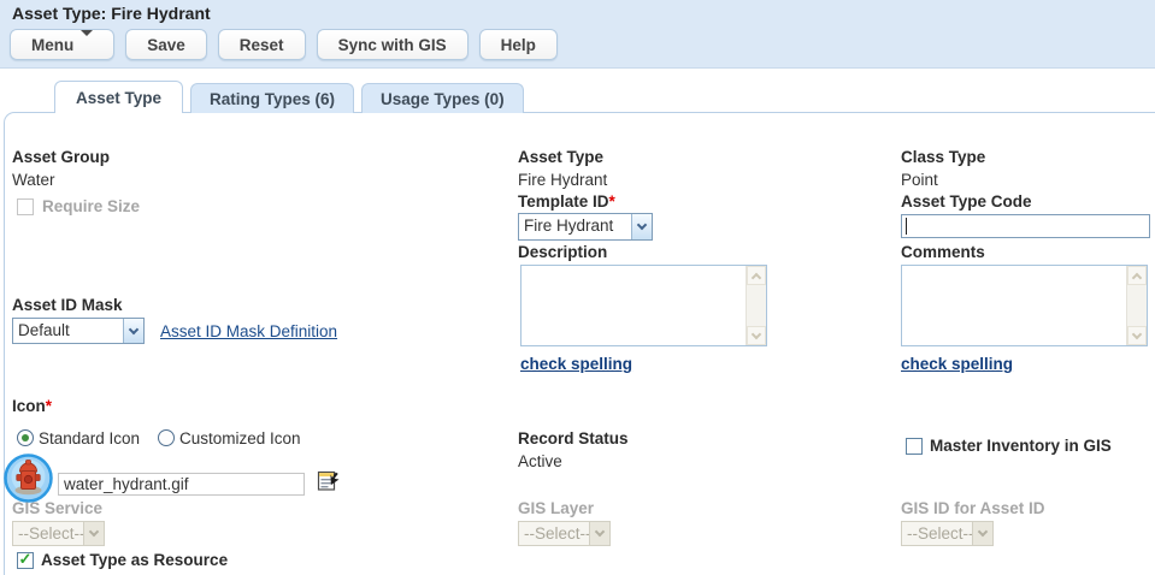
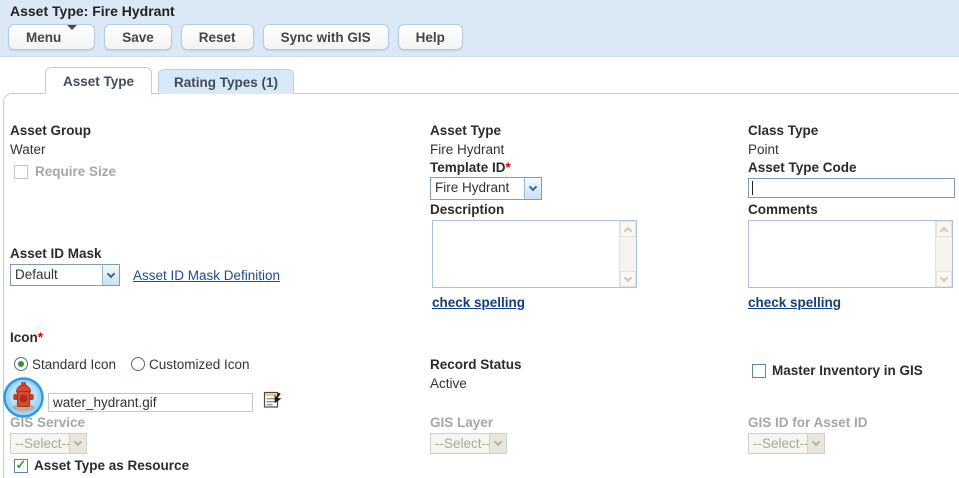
  Asset Type: Fire Hydrant
  Menu
  Save
  Reset
  Sync with GIS
  Help
  Asset Type
- Rating Types (6)
+ Rating Types (1)
- Usage Types (0)
  Asset Group
  Water
  Require Size
  Asset ID Mask
  Default
  Asset ID Mask Definition
  Icon*
  Standard Icon
  Customized Icon
  water_hydrant.gif
  GIS Service
  --Select-
  Asset Type as Resource
  Asset Type
  Fire Hydrant
  Template ID*
  Fire Hydrant
  Description
  check spelling
  Record Status
  Active
  GIS Layer
  --Select-
  Class Type
  Point
  Asset Type Code
  Comments
  check spelling
  Master Inventory in GIS
  GIS ID for Asset ID
  --Select-
